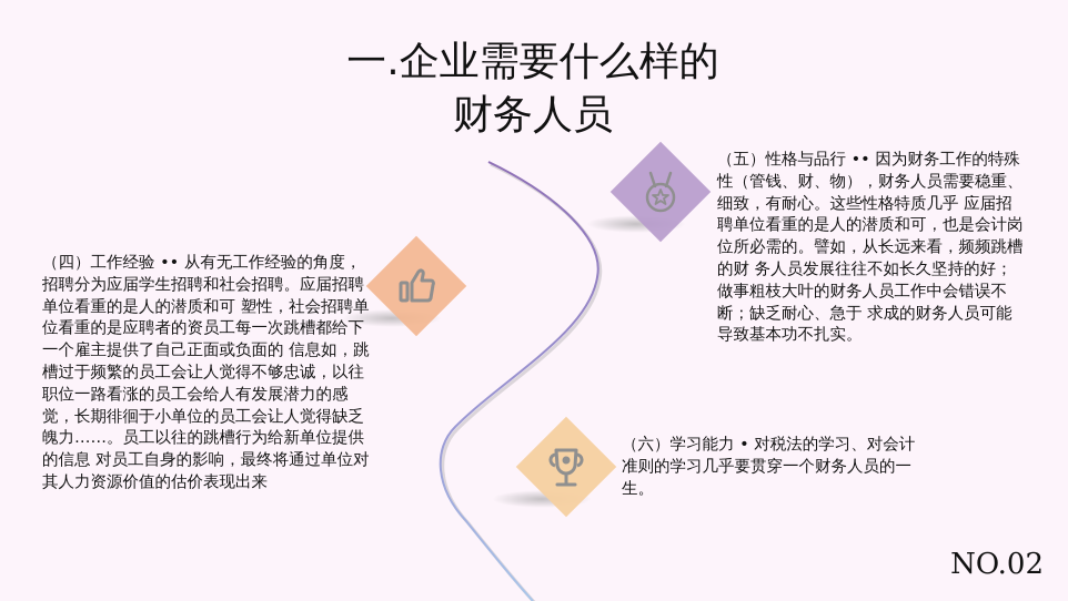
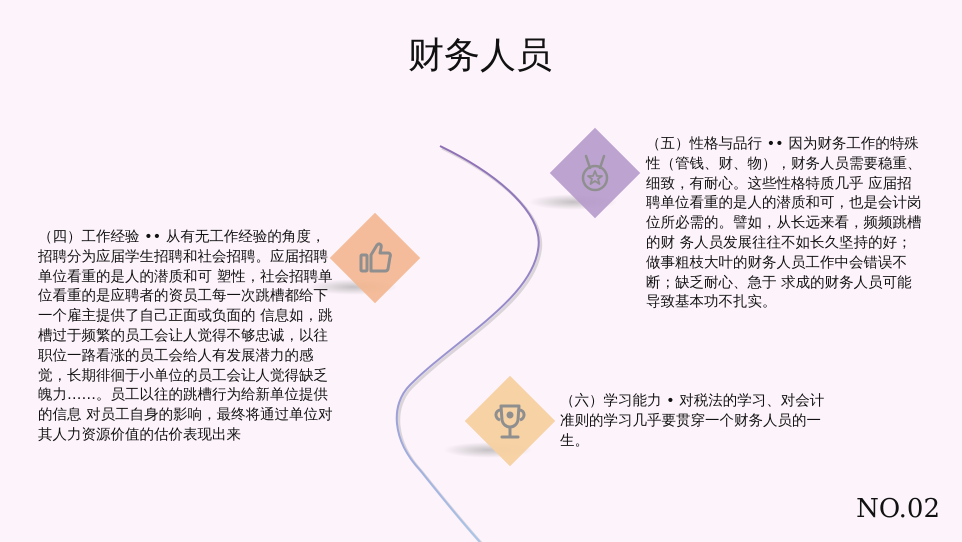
- 一.企业需要什么样的
  财务人员
  （四）工作经验 •• 从有无工作经验的角度，招聘分为应届学生招聘和社会招聘。应届招聘单位看重的是人的潜质和可 塑性，社会招聘单位看重的是应聘者的资员工每一次跳槽都给下一个雇主提供了自己正面或负面的 信息如，跳槽过于频繁的员工会让人觉得不够忠诚，以往职位一路看涨的员工会给人有发展潜力的感觉，长期徘徊于小单位的员工会让人觉得缺乏魄力……。员工以往的跳槽行为给新单位提供的信息 对员工自身的影响，最终将通过单位对其人力资源价值的估价表现出来
  （五）性格与品行 •• 因为财务工作的特殊性（管钱、财、物），财务人员需要稳重、细致，有耐心。这些性格特质几乎 应届招聘单位看重的是人的潜质和可，也是会计岗位所必需的。譬如，从长远来看，频频跳槽的财 务人员发展往往不如长久坚持的好；做事粗枝大叶的财务人员工作中会错误不断；缺乏耐心、急于 求成的财务人员可能导致基本功不扎实。
  （六）学习能力 • 对税法的学习、对会计准则的学习几乎要贯穿一个财务人员的一生。
  NO.02
